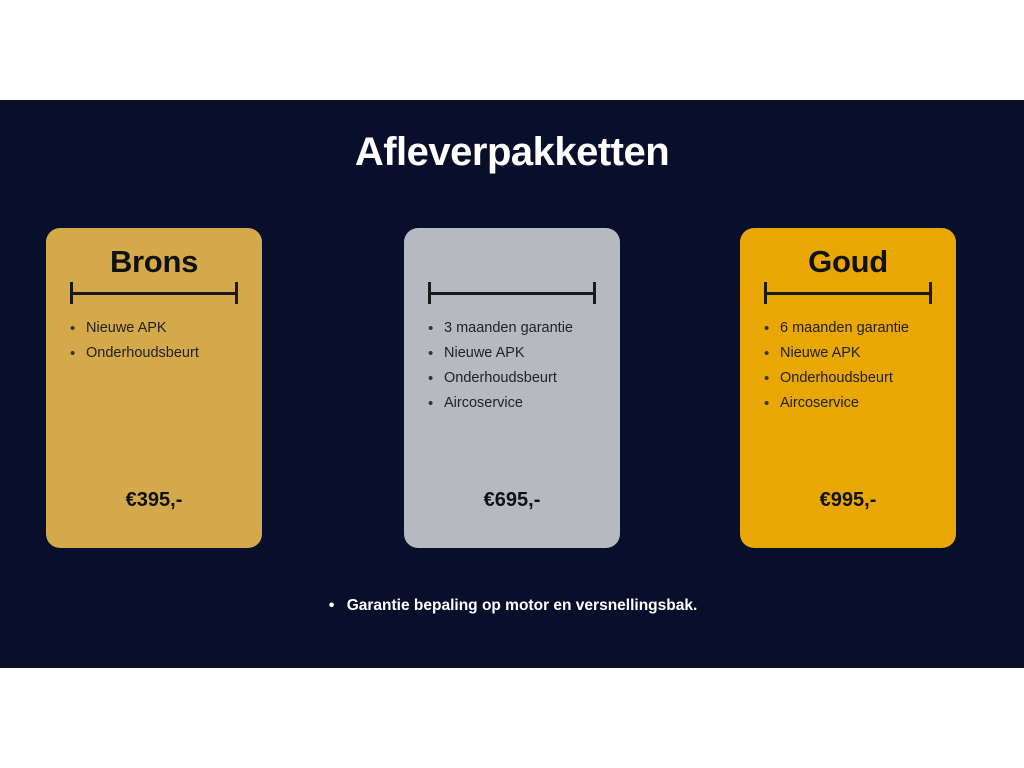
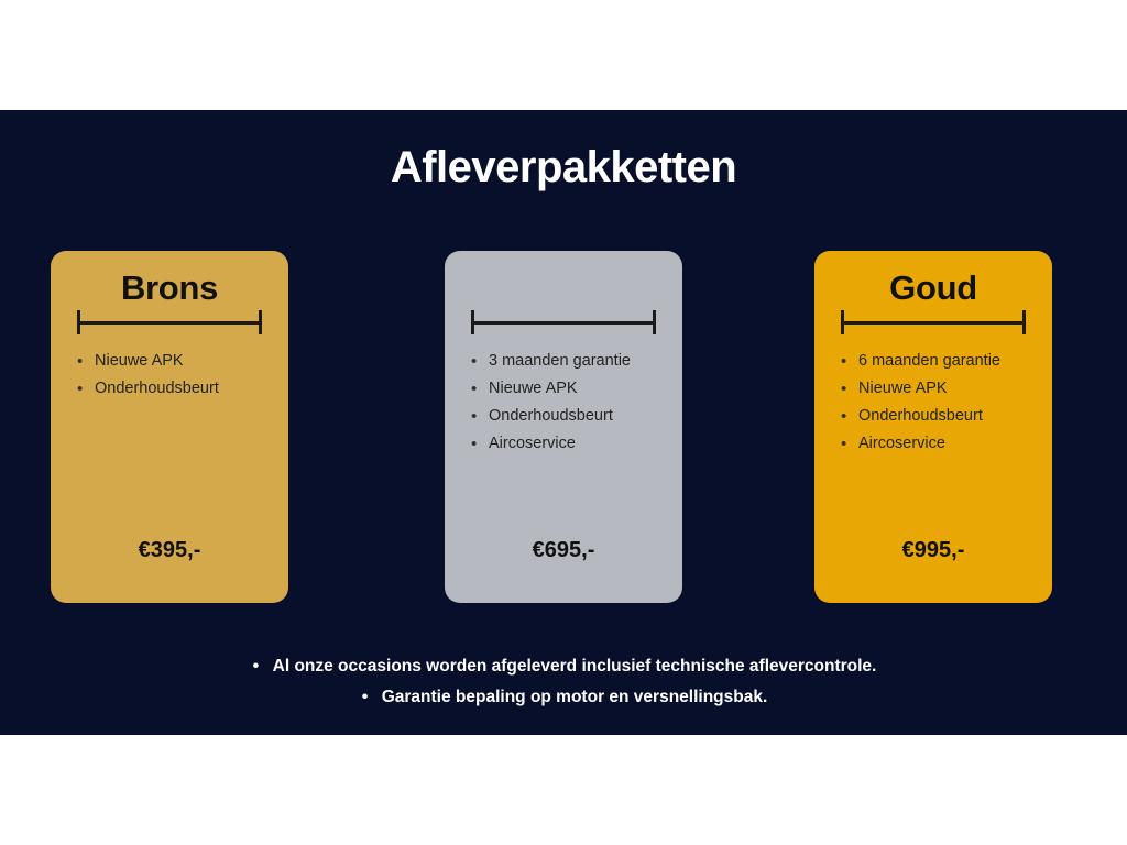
  Afleverpakketten
  Brons
  Nieuwe APK
  Onderhoudsbeurt
  €395,-
  3 maanden garantie
  Nieuwe APK
  Onderhoudsbeurt
  Aircoservice
  €695,-
  Goud
  6 maanden garantie
  Nieuwe APK
  Onderhoudsbeurt
  Aircoservice
  €995,-
+ Al onze occasions worden afgeleverd inclusief technische aflevercontrole.
  Garantie bepaling op motor en versnellingsbak.
